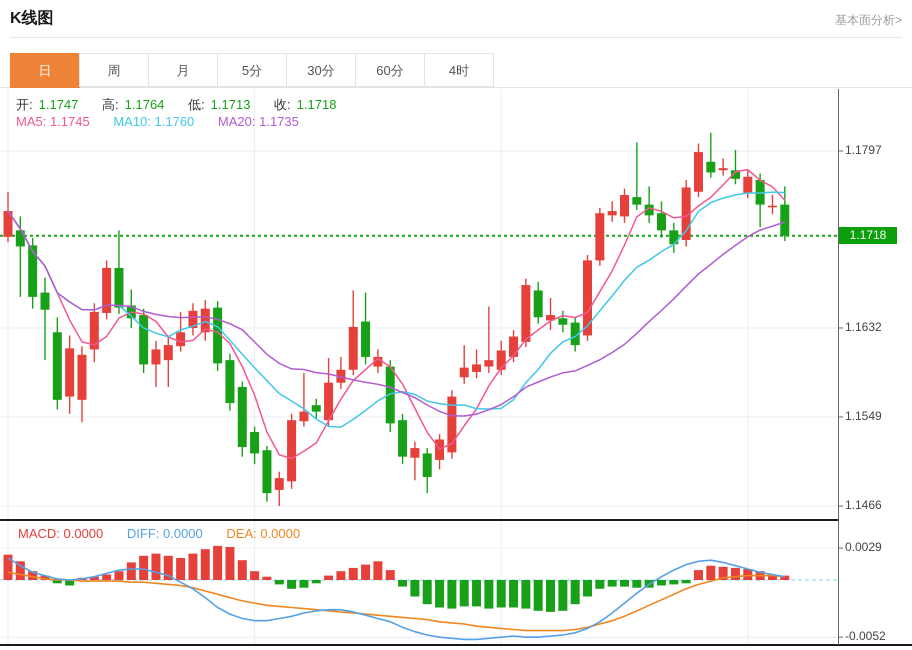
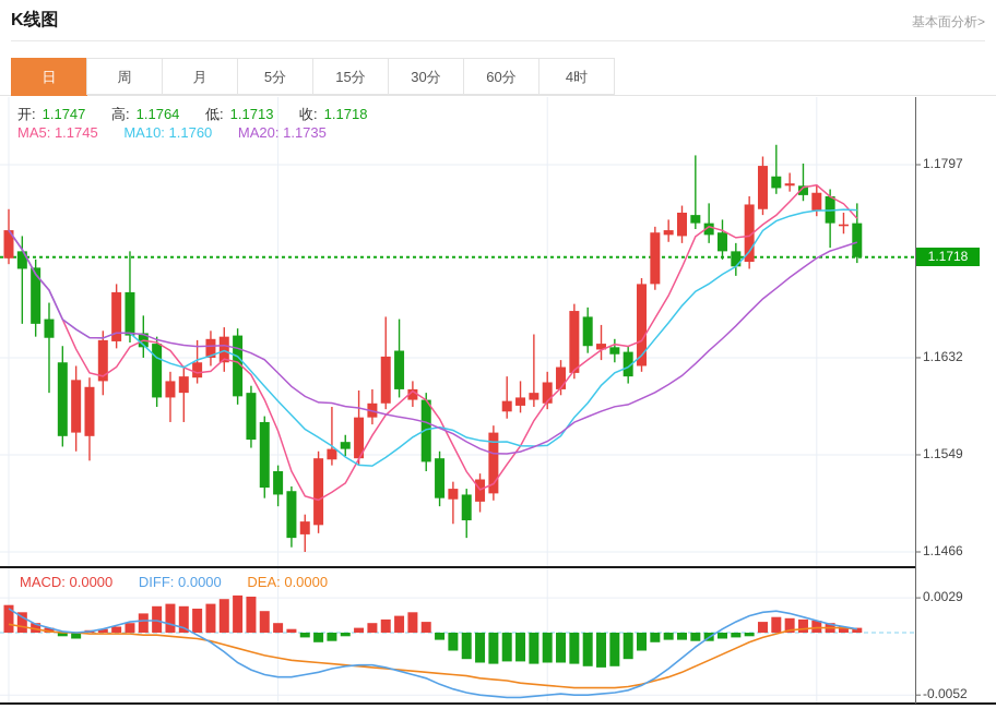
  K线图
  基本面分析>
  日
  周
  月
  5分
+ 15分
  30分
  60分
  4时
  开: 1.1747 高: 1.1764 低: 1.1713 收: 1.1718
  MA5: 1.1745 MA10: 1.1760 MA20: 1.1735
  MACD: 0.0000 DIFF: 0.0000 DEA: 0.0000
  1.1718
  1.1797
  1.1632
  1.1549
  1.1466
  0.0029
  -0.0052
